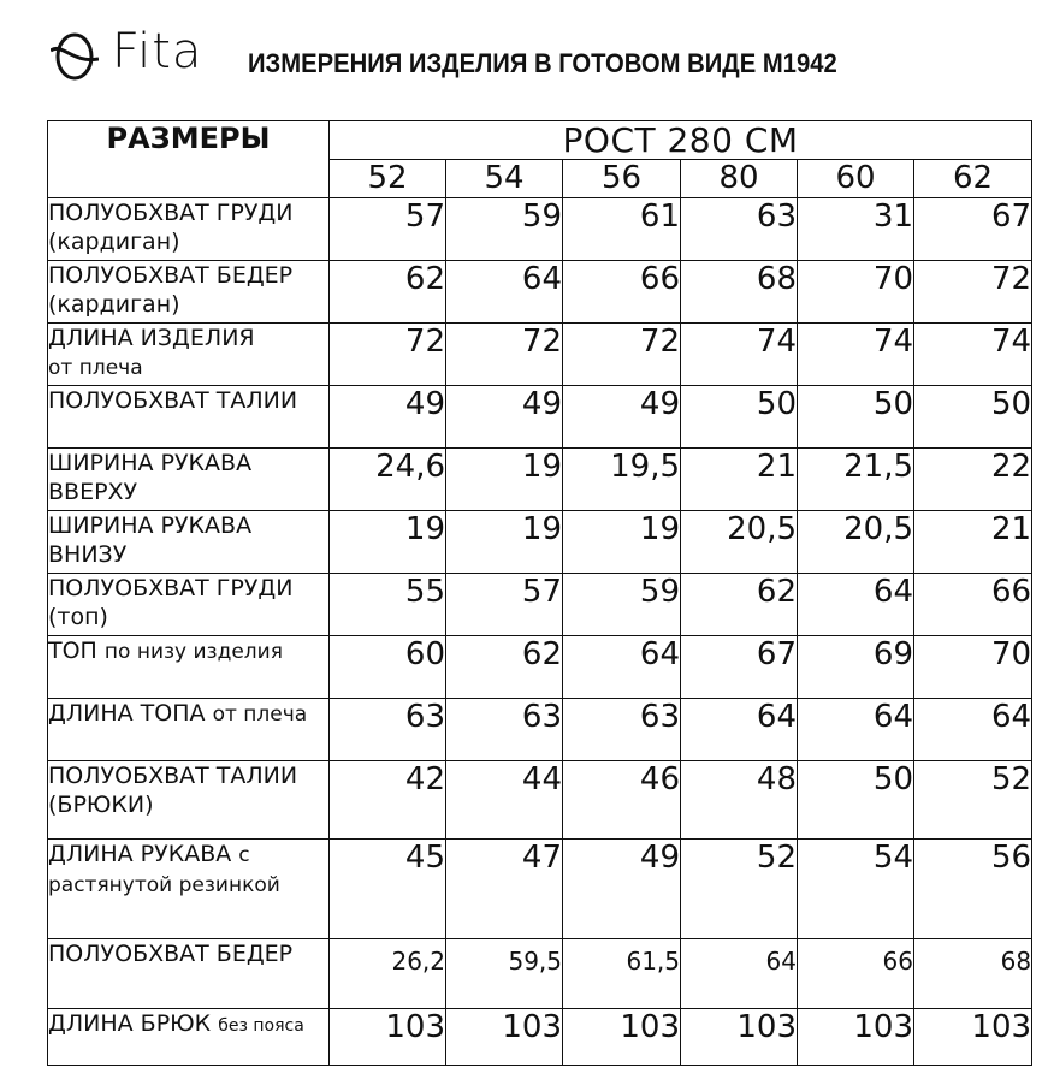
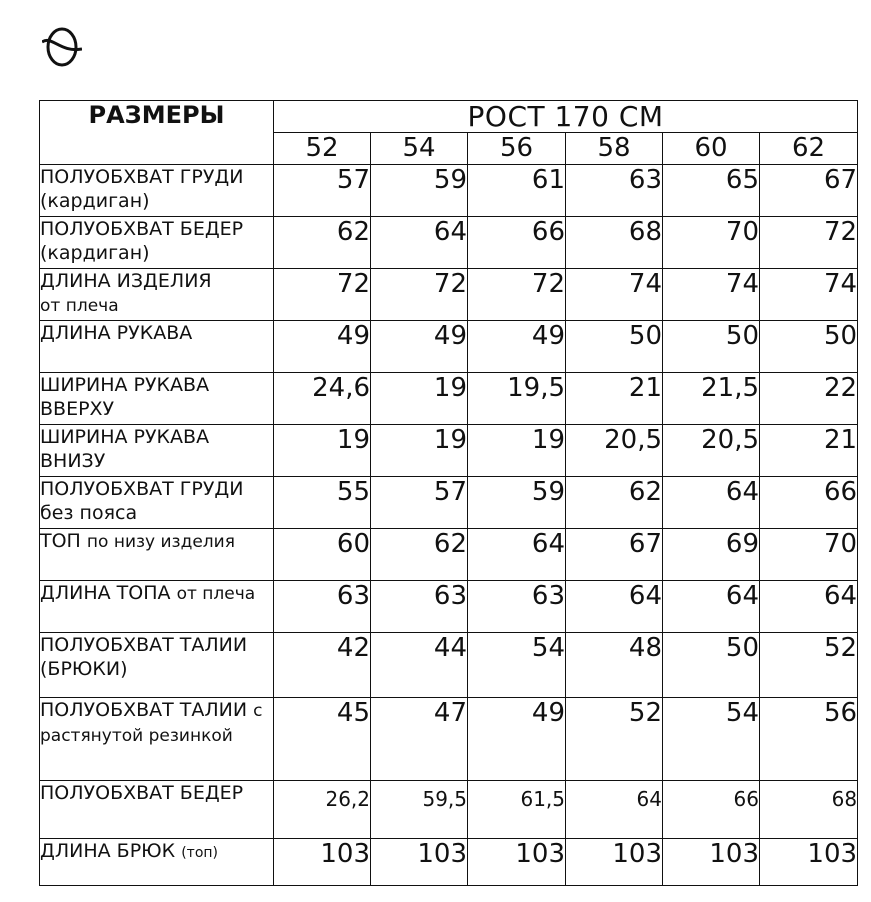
- Fita
- ИЗМЕРЕНИЯ ИЗДЕЛИЯ В ГОТОВОМ ВИДЕ М1942
- РАЗМЕРЫ	РОСТ 280 СМ
+ РАЗМЕРЫ	РОСТ 170 СМ
- 52	54	56	80	60	62
+ 52	54	56	58	60	62
- ПОЛУОБХВАТ ГРУДИ (кардиган)	57	59	61	63	31	67
+ ПОЛУОБХВАТ ГРУДИ (кардиган)	57	59	61	63	65	67
  ПОЛУОБХВАТ БЕДЕР (кардиган)	62	64	66	68	70	72
  ДЛИНА ИЗДЕЛИЯот плеча	72	72	72	74	74	74
- ПОЛУОБХВАТ ТАЛИИ	49	49	49	50	50	50
+ ДЛИНА РУКАВА	49	49	49	50	50	50
  ШИРИНА РУКАВА ВВЕРХУ	24,6	19	19,5	21	21,5	22
  ШИРИНА РУКАВА ВНИЗУ	19	19	19	20,5	20,5	21
- ПОЛУОБХВАТ ГРУДИ (топ)	55	57	59	62	64	66
+ ПОЛУОБХВАТ ГРУДИ без пояса	55	57	59	62	64	66
  ТОП по низу изделия	60	62	64	67	69	70
  ДЛИНА ТОПА от плеча	63	63	63	64	64	64
- ПОЛУОБХВАТ ТАЛИИ (БРЮКИ)	42	44	46	48	50	52
+ ПОЛУОБХВАТ ТАЛИИ (БРЮКИ)	42	44	54	48	50	52
- ДЛИНА РУКАВА с растянутой резинкой	45	47	49	52	54	56
+ ПОЛУОБХВАТ ТАЛИИ с растянутой резинкой	45	47	49	52	54	56
  ПОЛУОБХВАТ БЕДЕР	26,2	59,5	61,5	64	66	68
- ДЛИНА БРЮК без пояса	103	103	103	103	103	103
+ ДЛИНА БРЮК (топ)	103	103	103	103	103	103
